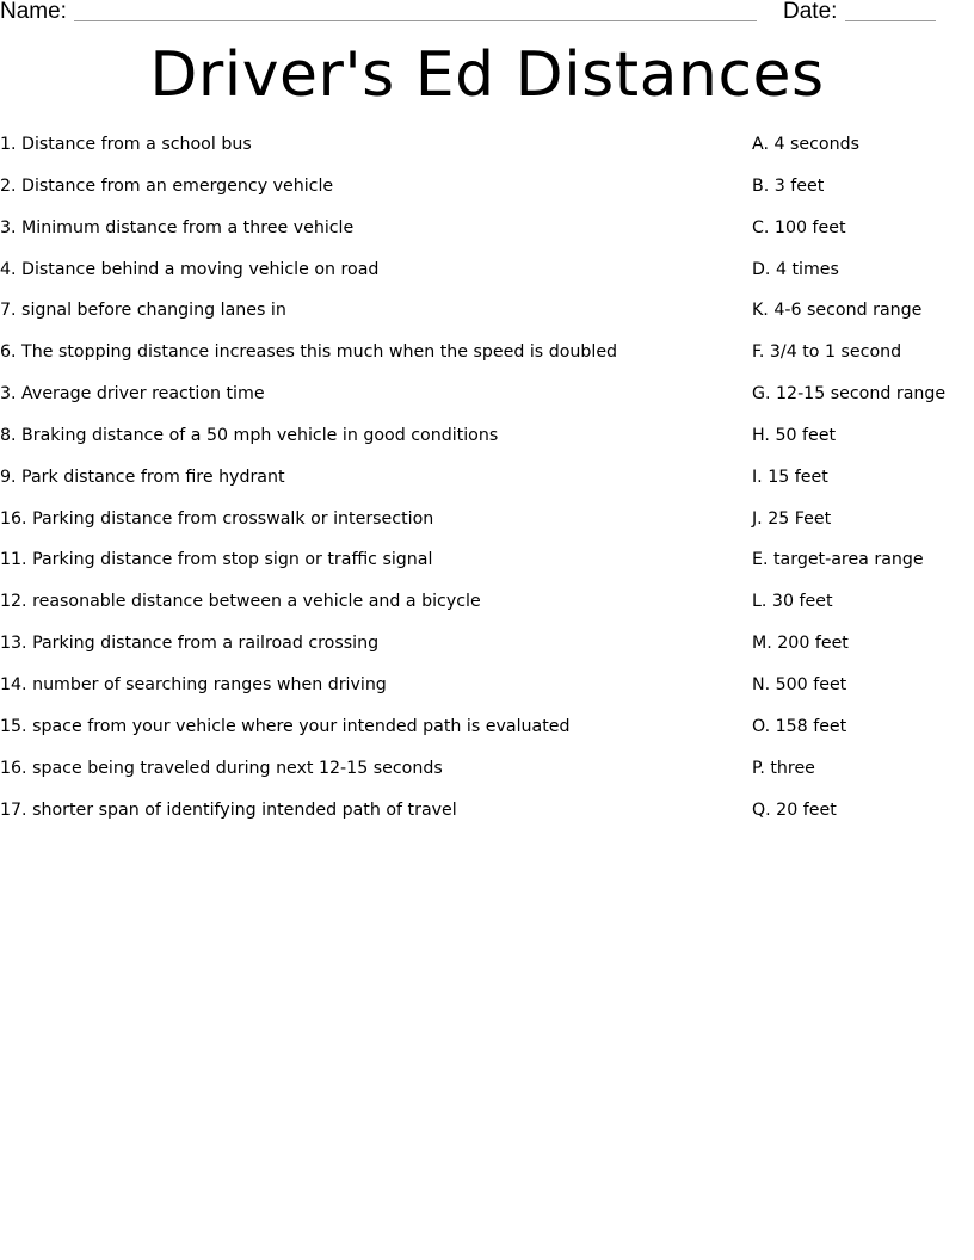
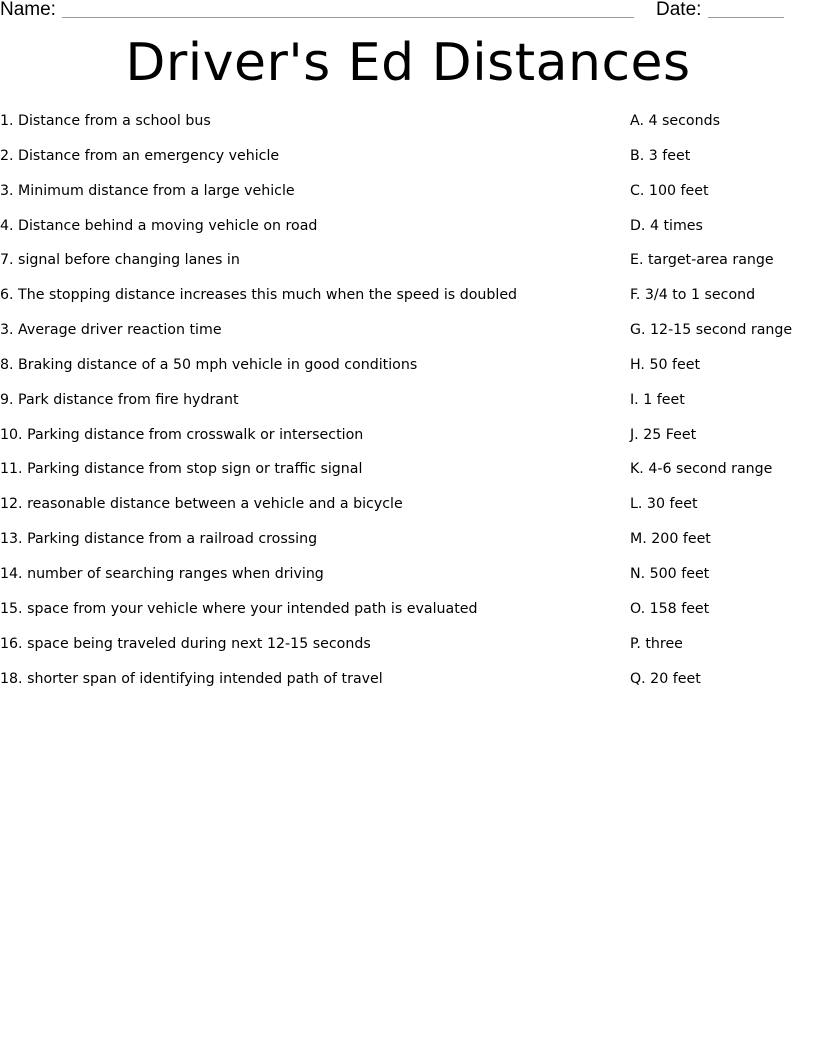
  Name:
  Date:
  Driver's Ed Distances
  1. Distance from a school bus
  2. Distance from an emergency vehicle
- 3. Minimum distance from a three vehicle
+ 3. Minimum distance from a large vehicle
  4. Distance behind a moving vehicle on road
  7. signal before changing lanes in
  6. The stopping distance increases this much when the speed is doubled
  3. Average driver reaction time
  8. Braking distance of a 50 mph vehicle in good conditions
  9. Park distance from fire hydrant
- 16. Parking distance from crosswalk or intersection
+ 10. Parking distance from crosswalk or intersection
  11. Parking distance from stop sign or traffic signal
  12. reasonable distance between a vehicle and a bicycle
  13. Parking distance from a railroad crossing
  14. number of searching ranges when driving
  15. space from your vehicle where your intended path is evaluated
  16. space being traveled during next 12-15 seconds
- 17. shorter span of identifying intended path of travel
+ 18. shorter span of identifying intended path of travel
  A. 4 seconds
  B. 3 feet
  C. 100 feet
  D. 4 times
- K. 4-6 second range
+ E. target-area range
  F. 3/4 to 1 second
  G. 12-15 second range
  H. 50 feet
- I. 15 feet
+ I. 1 feet
  J. 25 Feet
- E. target-area range
+ K. 4-6 second range
  L. 30 feet
  M. 200 feet
  N. 500 feet
  O. 158 feet
  P. three
  Q. 20 feet
